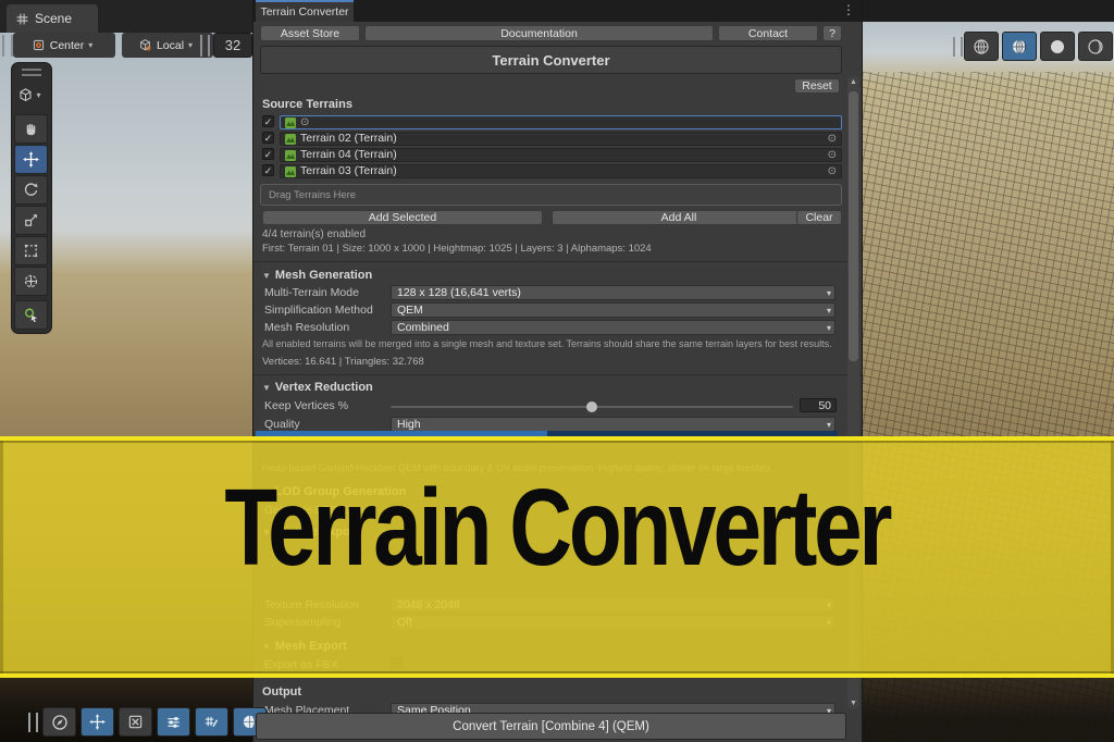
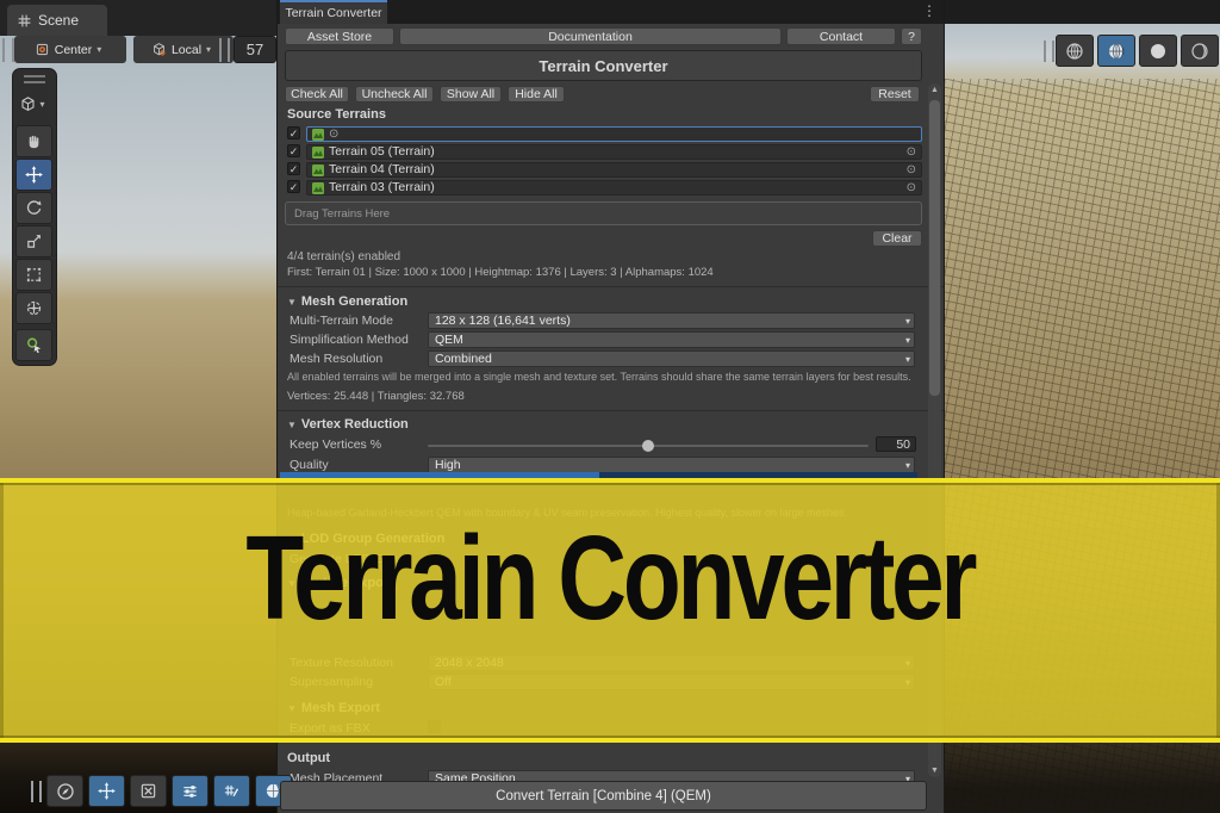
  Scene
  Center
  ▾
  Local
  ▾
- 32
+ 57
  ▾
  Terrain Converter
  ⋮
  Asset Store
  Documentation
  Contact
  ?
  Terrain Converter
+ Check All
+ Uncheck All
+ Show All
+ Hide All
  Reset
  Source Terrains
  ✓
  ⊙
  ✓
- Terrain 02 (Terrain)
+ Terrain 05 (Terrain)
  ⊙
  ✓
  Terrain 04 (Terrain)
  ⊙
  ✓
  Terrain 03 (Terrain)
  ⊙
  Drag Terrains Here
- Add Selected
- Add All
  Clear
  4/4 terrain(s) enabled
- First: Terrain 01 | Size: 1000 x 1000 | Heightmap: 1025 | Layers: 3 | Alphamaps: 1024
+ First: Terrain 01 | Size: 1000 x 1000 | Heightmap: 1376 | Layers: 3 | Alphamaps: 1024
  ▼
  Mesh Generation
  Multi-Terrain Mode
  128 x 128 (16,641 verts)
  ▾
  Simplification Method
  QEM
  ▾
  Mesh Resolution
  Combined
  ▾
  All enabled terrains will be merged into a single mesh and texture set. Terrains should share the same terrain layers for best results.
- Vertices: 16.641 | Triangles: 32.768
+ Vertices: 25.448 | Triangles: 32.768
  ▼
  Vertex Reduction
  Keep Vertices %
  50
  Quality
  High
  ▾
  ▼
  LOD Group Generation
  Generate LOD Group
  Texture Export
  Export as FBX
  Output
  Mesh Placement
  Same Position
  ▾
  Convert Terrain [Combine 4] (QEM)
  Terrain Converter
